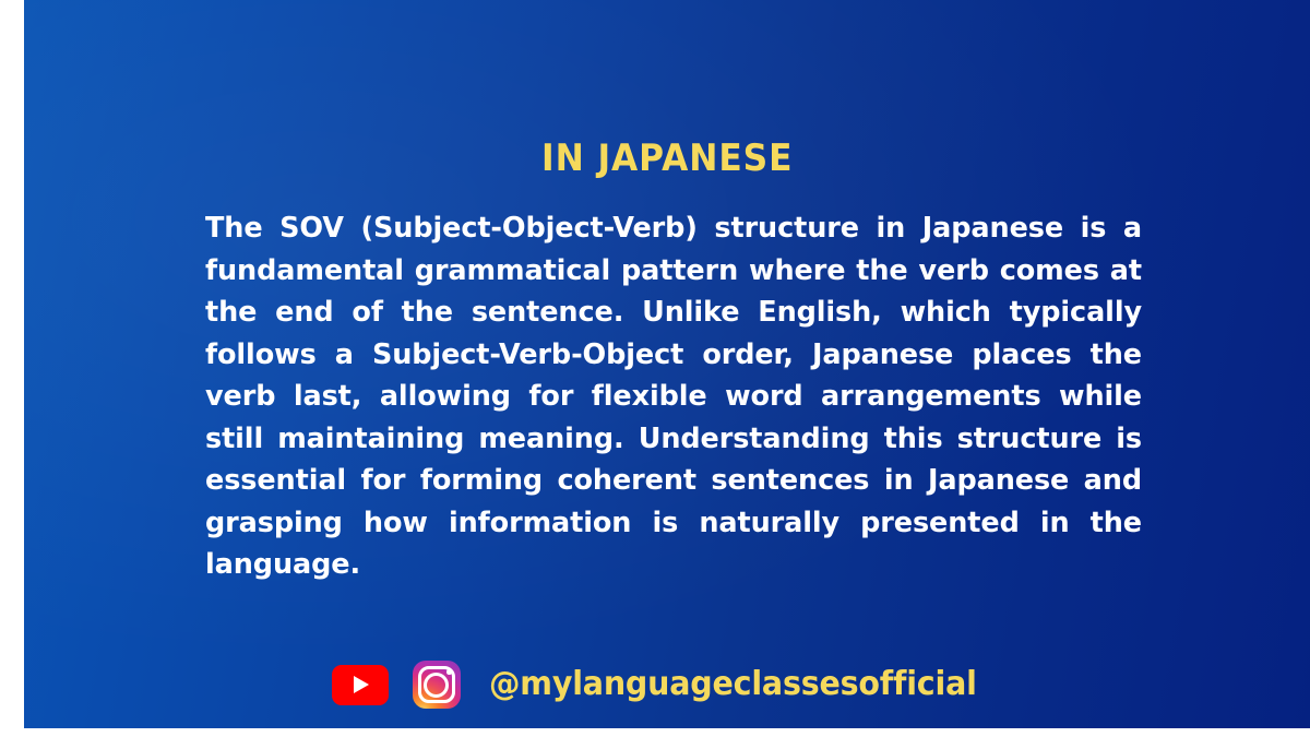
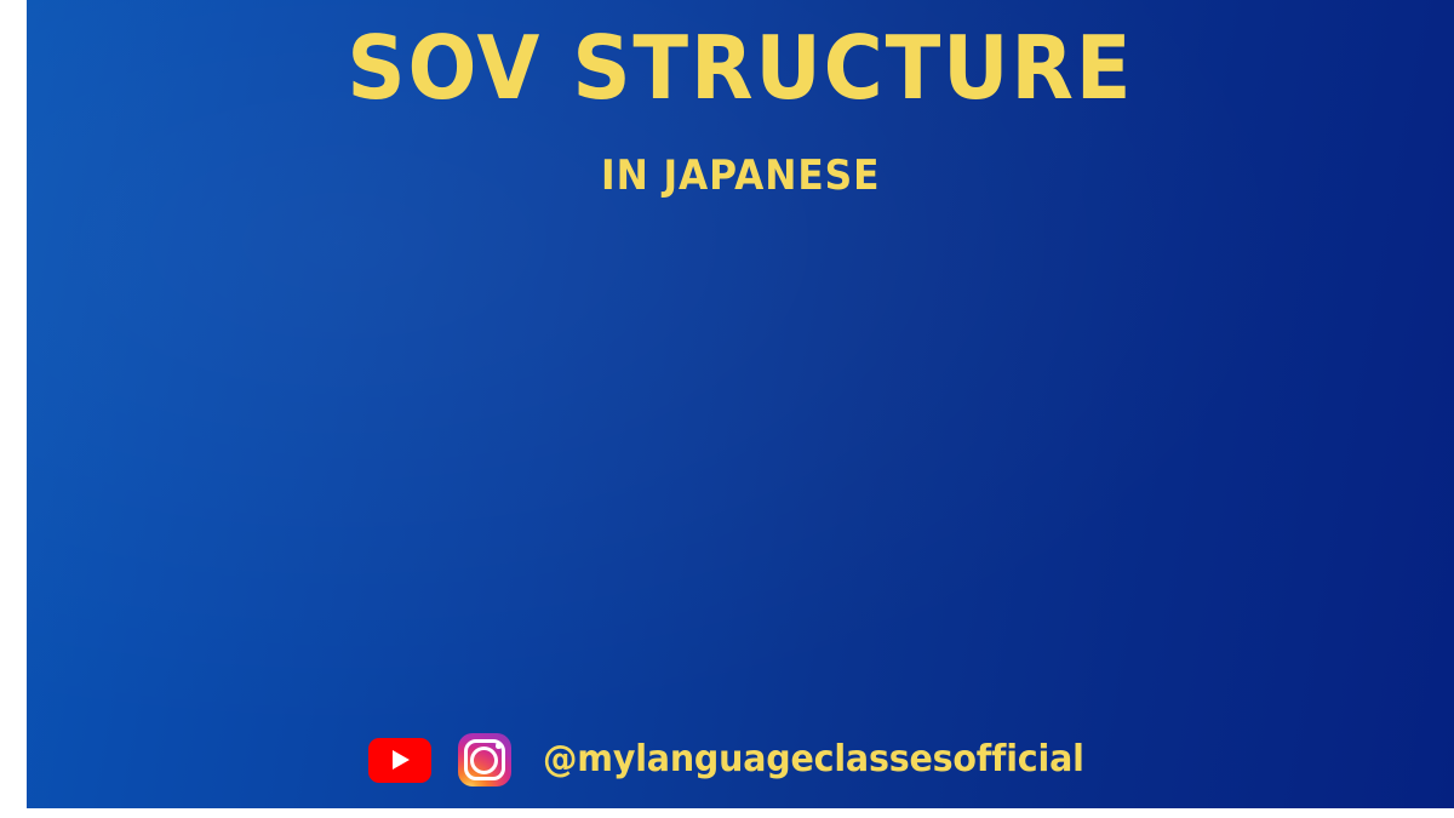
+ SOV STRUCTURE
  IN JAPANESE
- The SOV (Subject-Object-Verb) structure in Japanese is a fundamental grammatical pattern where the verb comes at the end of the sentence. Unlike English, which typically follows a Subject-Verb-Object order, Japanese places the verb last, allowing for flexible word arrangements while still maintaining meaning. Understanding this structure is essential for forming coherent sentences in Japanese and grasping how information is naturally presented in the language.
  @mylanguageclassesofficial
